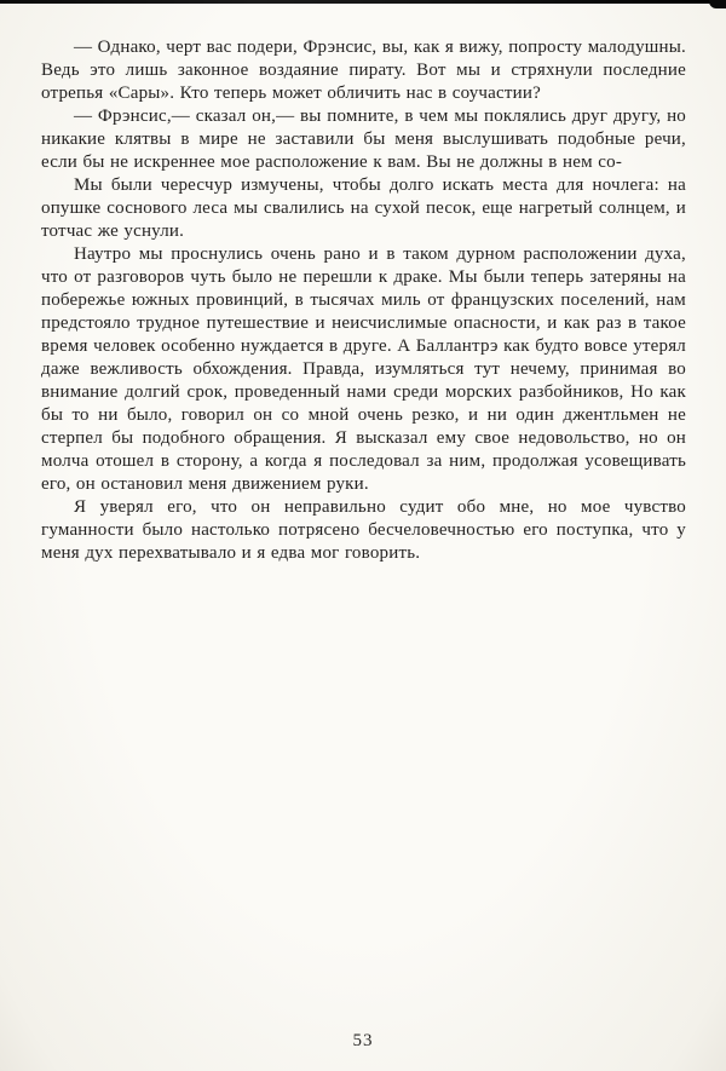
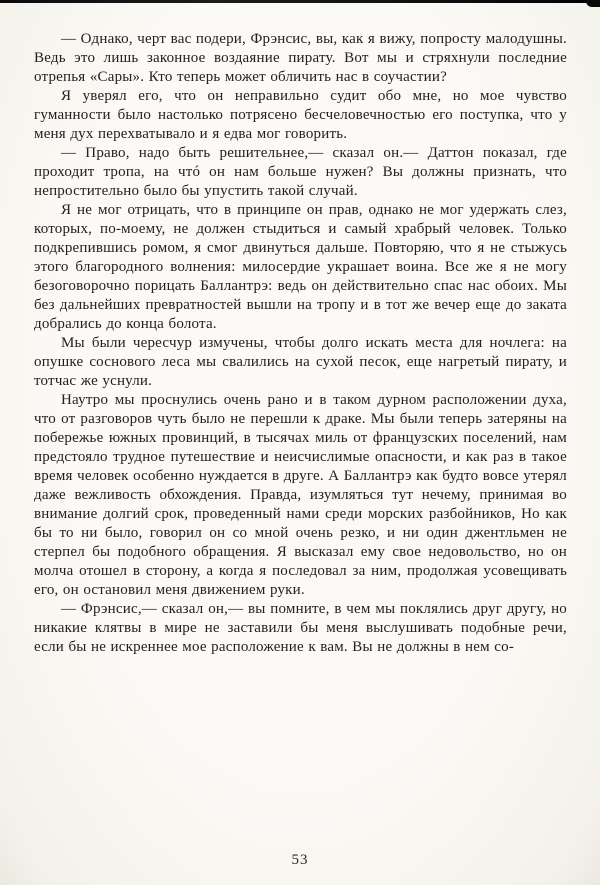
  — Однако, черт вас подери, Фрэнсис, вы, как я вижу, попросту малодушны. Ведь это лишь законное воздаяние пирату. Вот мы и стряхнули последние отрепья «Сары». Кто теперь может обличить нас в соучастии?
- — Фрэнсис,— сказал он,— вы помните, в чем мы поклялись друг другу, но никакие клятвы в мире не заставили бы меня выслушивать подобные речи, если бы не искреннее мое расположение к вам. Вы не должны в нем со-
+ Я уверял его, что он неправильно судит обо мне, но мое чувство гуманности было настолько потрясено бесчеловечностью его поступка, что у меня дух перехватывало и я едва мог говорить.
+ — Право, надо быть решительнее,— сказал он.— Даттон показал, где проходит тропа, на чтó он нам больше нужен? Вы должны признать, что непростительно было бы упустить такой случай.
+ Я не мог отрицать, что в принципе он прав, однако не мог удержать слез, которых, по-моему, не должен стыдиться и самый храбрый человек. Только подкрепившись ромом, я смог двинуться дальше. Повторяю, что я не стыжусь этого благородного волнения: милосердие украшает воина. Все же я не могу безоговорочно порицать Баллантрэ: ведь он действительно спас нас обоих. Мы без дальнейших превратностей вышли на тропу и в тот же вечер еще до заката добрались до конца болота.
- Мы были чересчур измучены, чтобы долго искать места для ночлега: на опушке соснового леса мы свалились на сухой песок, еще нагретый солнцем, и тотчас же уснули.
+ Мы были чересчур измучены, чтобы долго искать места для ночлега: на опушке соснового леса мы свалились на сухой песок, еще нагретый пирату, и тотчас же уснули.
  Наутро мы проснулись очень рано и в таком дурном расположении духа, что от разговоров чуть было не перешли к драке. Мы были теперь затеряны на побережье южных провинций, в тысячах миль от французских поселений, нам предстояло трудное путешествие и неисчислимые опасности, и как раз в такое время человек особенно нуждается в друге. А Баллантрэ как будто вовсе утерял даже вежливость обхождения. Правда, изумляться тут нечему, принимая во внимание долгий срок, проведенный нами среди морских разбойников, Но как бы то ни было, говорил он со мной очень резко, и ни один джентльмен не стерпел бы подобного обращения. Я высказал ему свое недовольство, но он молча отошел в сторону, а когда я последовал за ним, продолжая усовещивать его, он остановил меня движением руки.
- Я уверял его, что он неправильно судит обо мне, но мое чувство гуманности было настолько потрясено бесчеловечностью его поступка, что у меня дух перехватывало и я едва мог говорить.
+ — Фрэнсис,— сказал он,— вы помните, в чем мы поклялись друг другу, но никакие клятвы в мире не заставили бы меня выслушивать подобные речи, если бы не искреннее мое расположение к вам. Вы не должны в нем со-
  53
